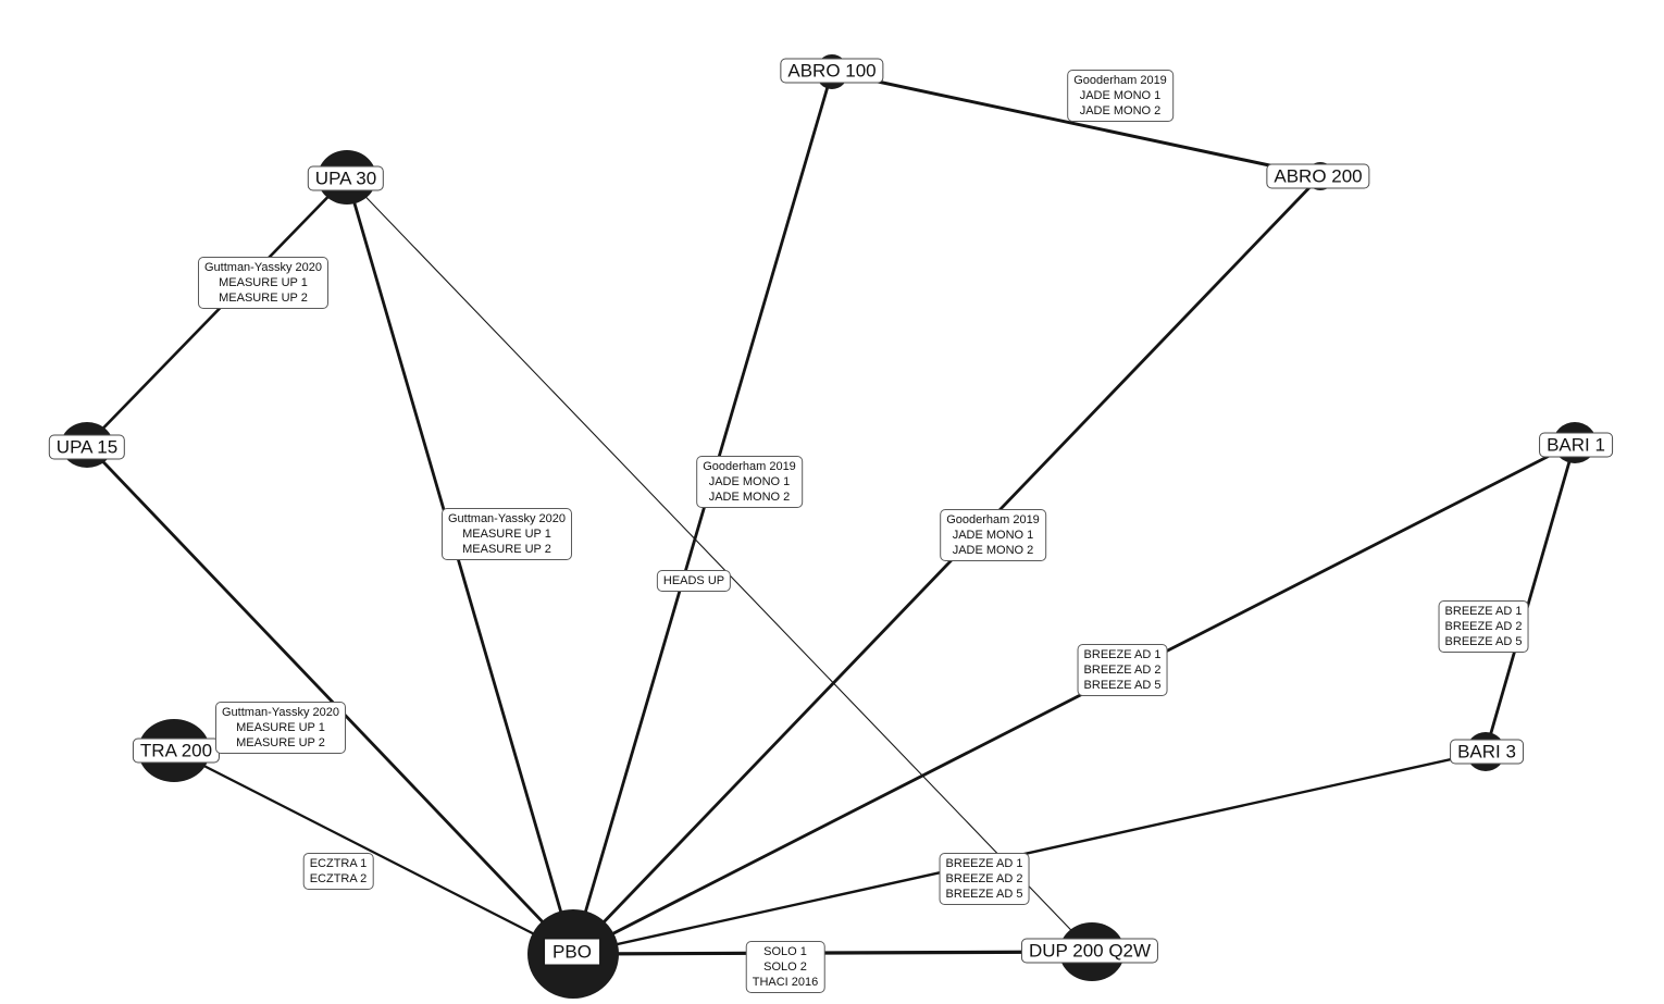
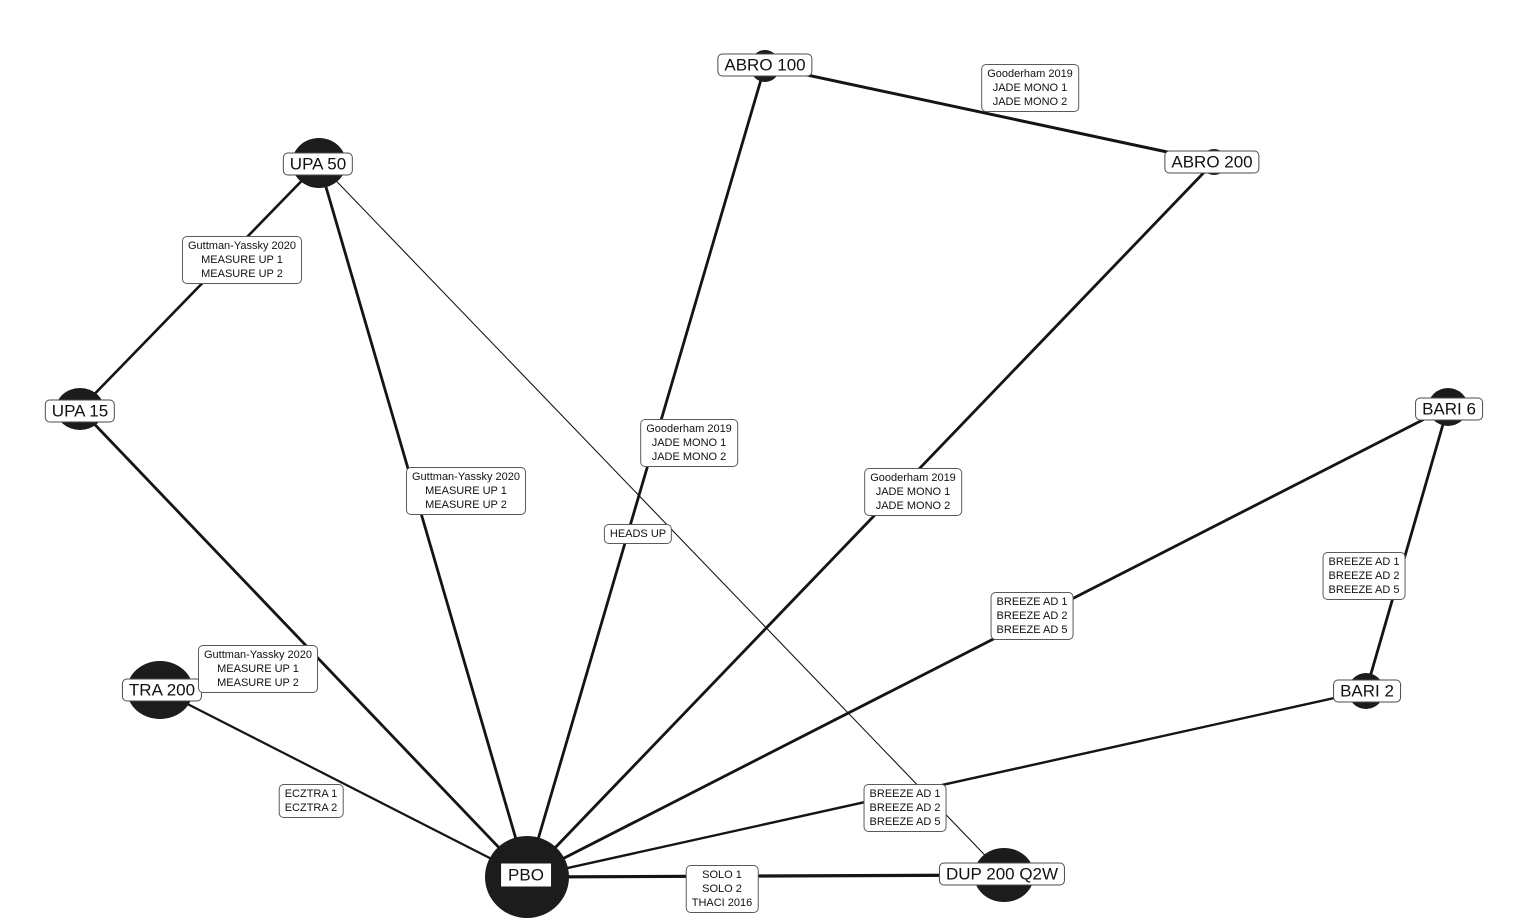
- UPA 30
+ UPA 50
  UPA 15
  TRA 200
  ABRO 100
  ABRO 200
- BARI 1
+ BARI 6
- BARI 3
+ BARI 2
  PBO
  DUP 200 Q2W
  Guttman-Yassky 2020
  MEASURE UP 1
  MEASURE UP 2
  Guttman-Yassky 2020
  MEASURE UP 1
  MEASURE UP 2
  Guttman-Yassky 2020
  MEASURE UP 1
  MEASURE UP 2
  HEADS UP
  Gooderham 2019
  JADE MONO 1
  JADE MONO 2
  Gooderham 2019
  JADE MONO 1
  JADE MONO 2
  Gooderham 2019
  JADE MONO 1
  JADE MONO 2
  BREEZE AD 1
  BREEZE AD 2
  BREEZE AD 5
  BREEZE AD 1
  BREEZE AD 2
  BREEZE AD 5
  BREEZE AD 1
  BREEZE AD 2
  BREEZE AD 5
  ECZTRA 1
  ECZTRA 2
  SOLO 1
  SOLO 2
  THACI 2016
